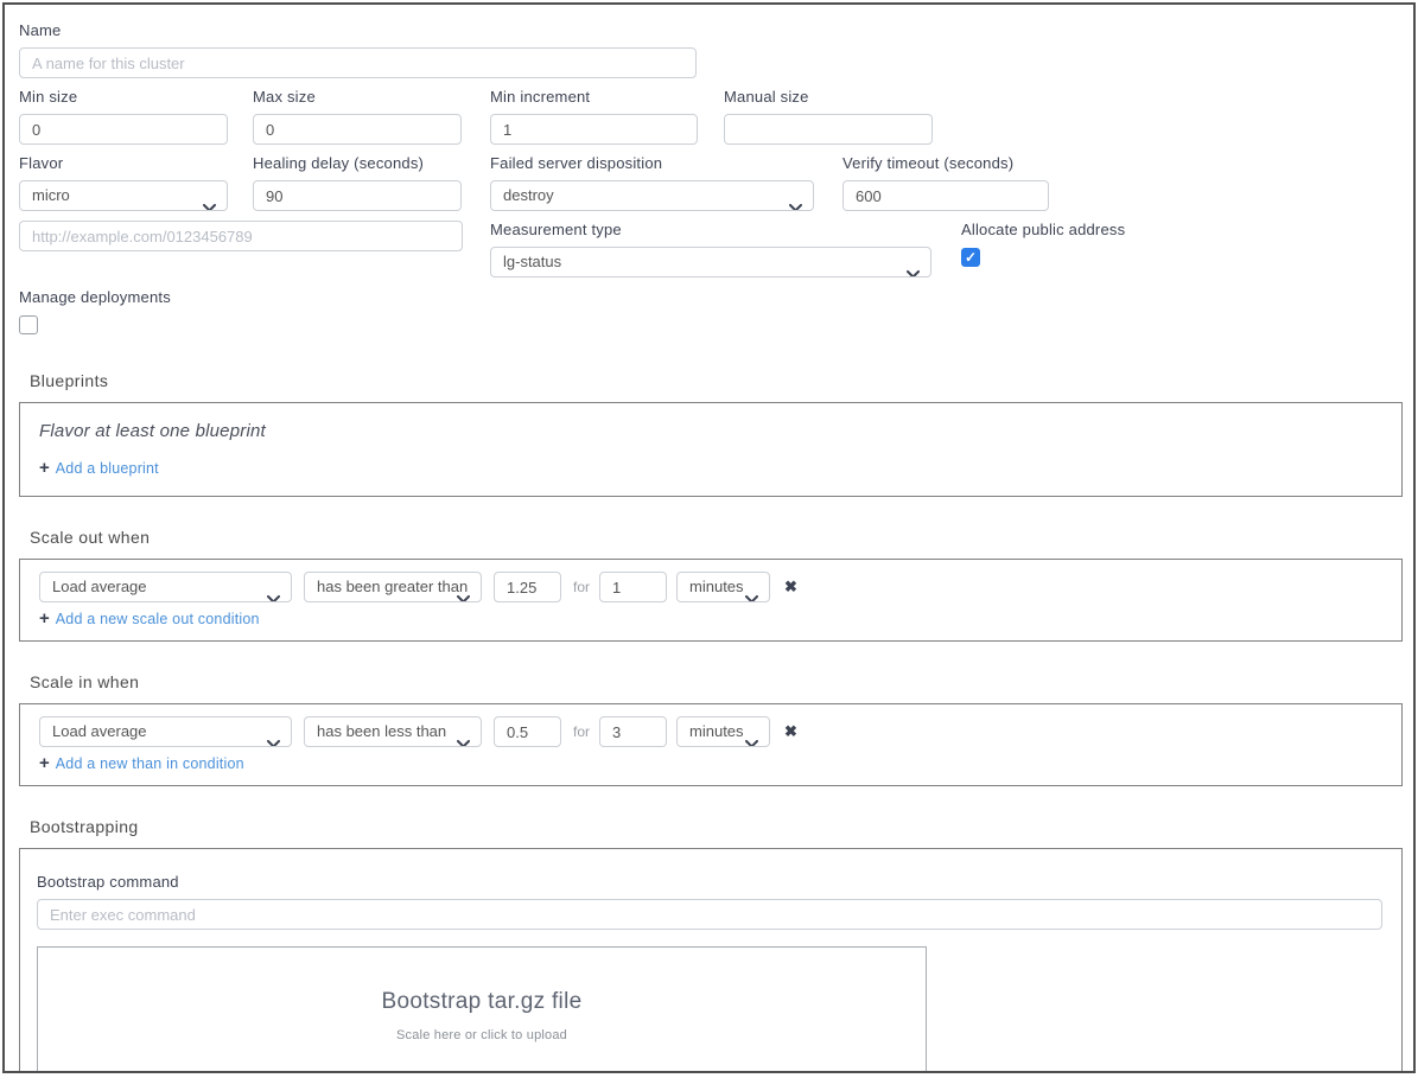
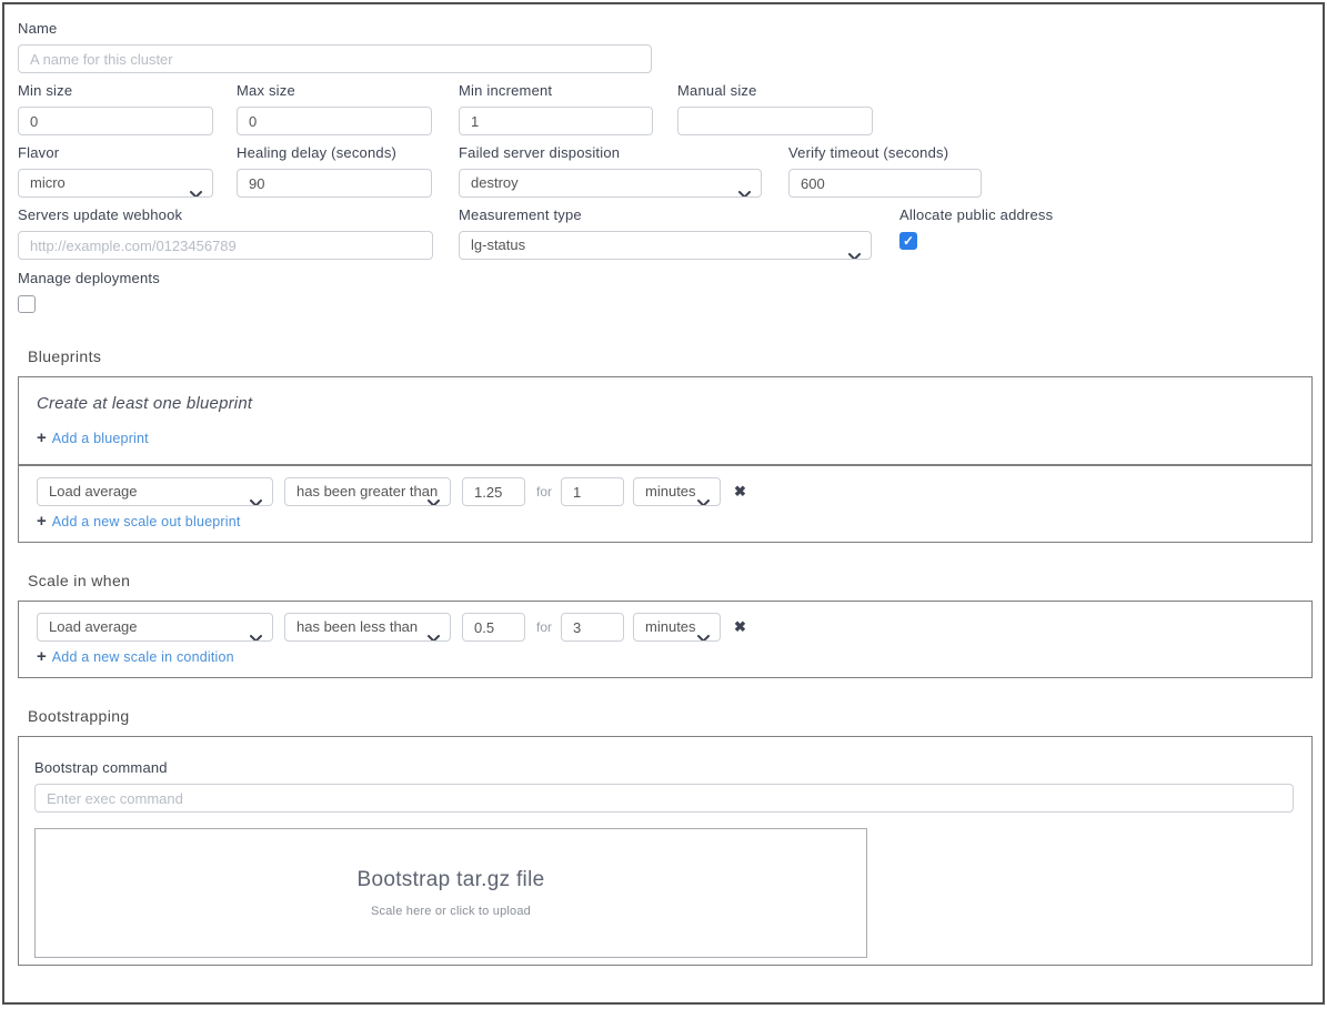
  Name
  A name for this cluster
  Min size
  0
  Max size
  0
  Min increment
  1
  Manual size
  Flavor
  micro
  Healing delay (seconds)
  90
  Failed server disposition
  destroy
  Verify timeout (seconds)
  600
+ Servers update webhook
  http://example.com/0123456789
  Measurement type
  lg-status
  Allocate public address
  ✓
  Manage deployments
  Blueprints
- Flavor at least one blueprint
+ Create at least one blueprint
  +
  Add a blueprint
- Scale out when
  Load average
  has been greater than
  1.25
  for
  1
  minutes
  ✖
  +
- Add a new scale out condition
+ Add a new scale out blueprint
  Scale in when
  Load average
  has been less than
  0.5
  for
  3
  minutes
  ✖
  +
- Add a new than in condition
+ Add a new scale in condition
  Bootstrapping
  Bootstrap command
  Enter exec command
  Bootstrap tar.gz file
  Scale here or click to upload
